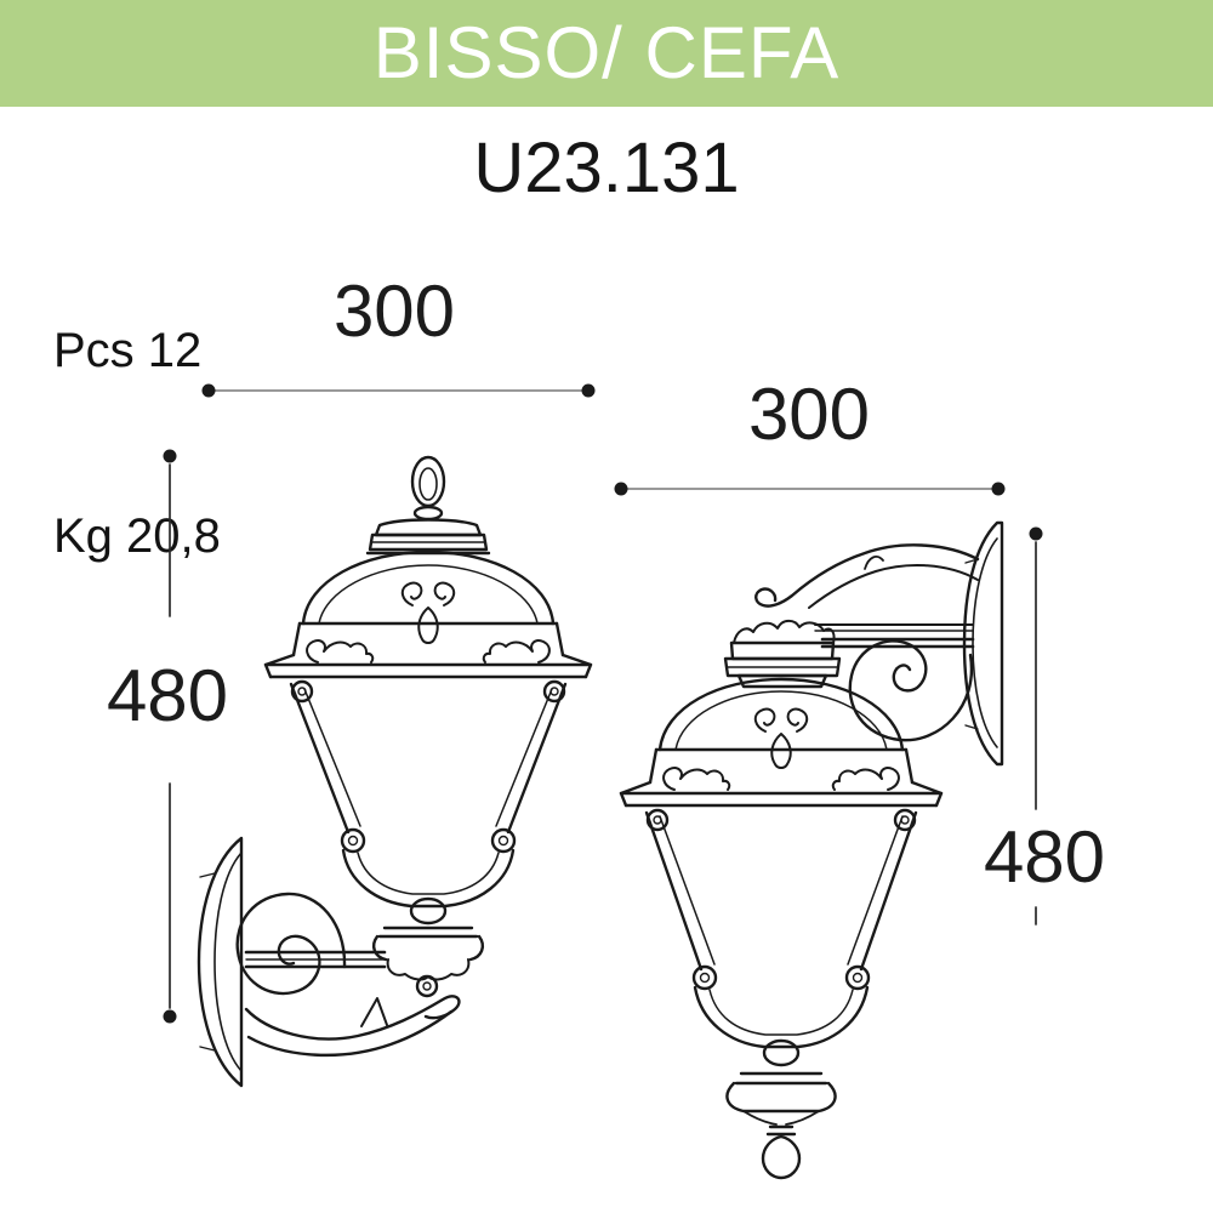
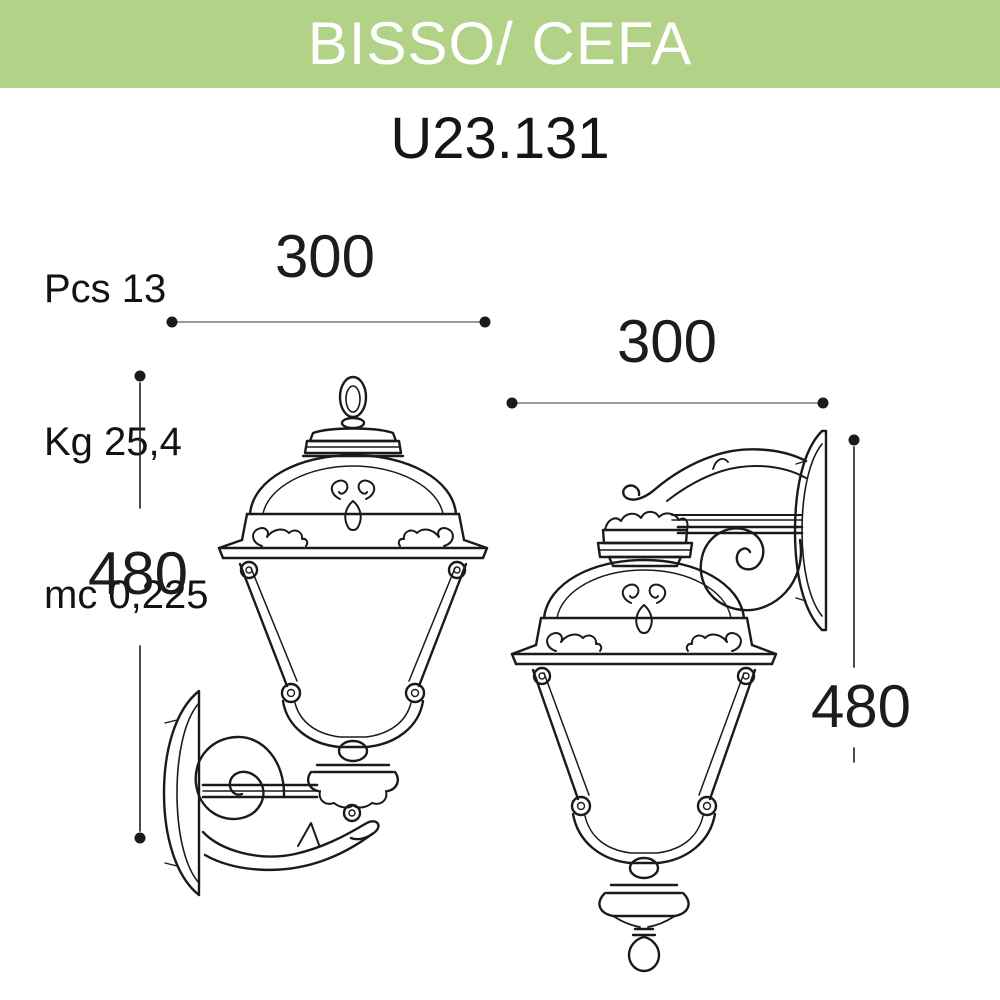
  BISSO/ CEFA
  U23.131
- Pcs 12
+ Pcs 13
- Kg 20,8
+ Kg 25,4
+ mc 0,225
  300
  300
  480
  480
